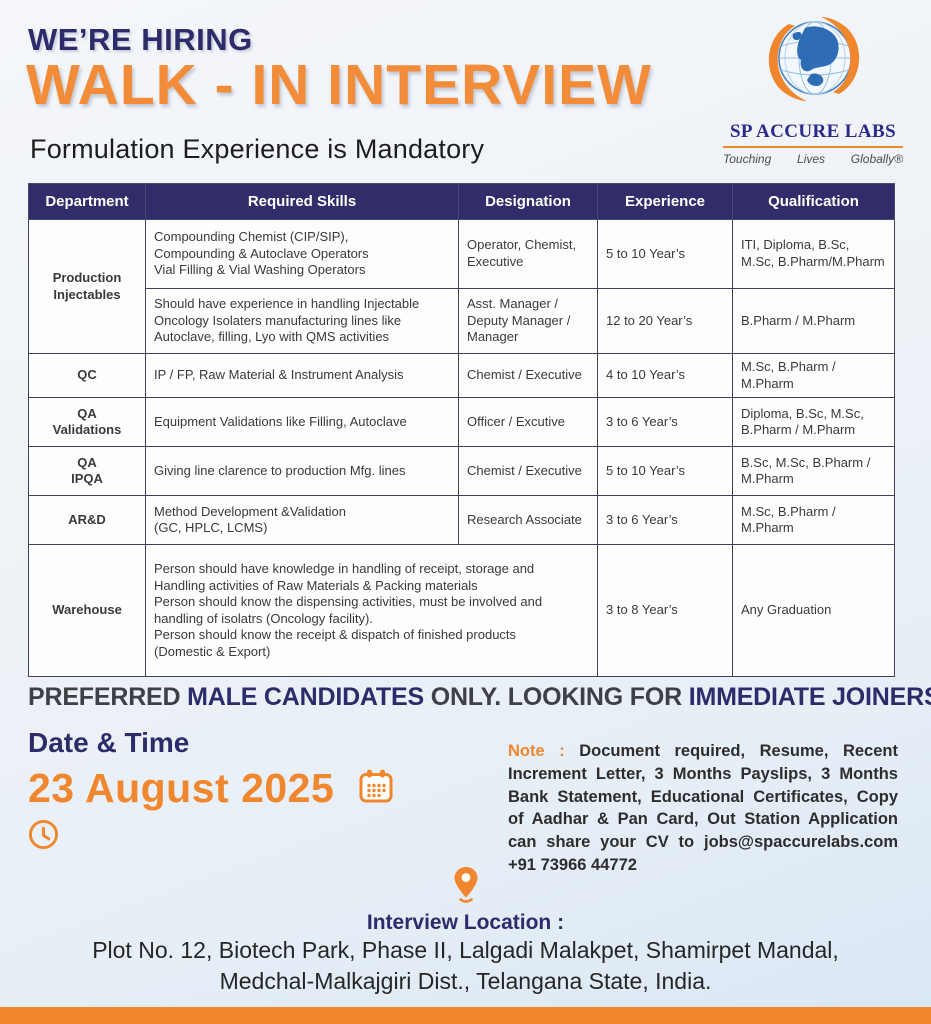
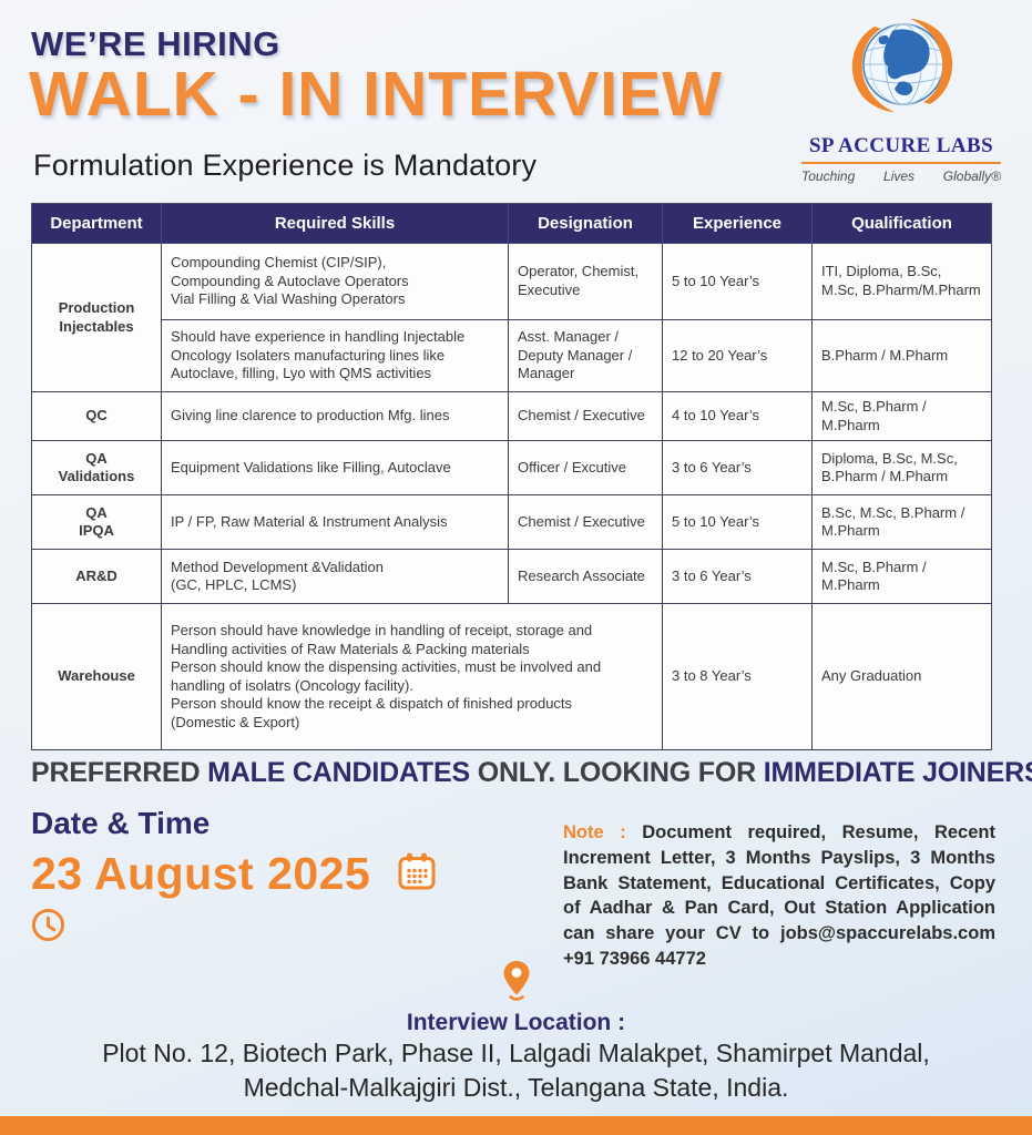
  WE’RE HIRING
  WALK - IN INTERVIEW
  Formulation Experience is Mandatory
  SP ACCURE LABS
  Touching
  Lives
  Globally®
  Department	Required Skills	Designation	Experience	Qualification
  Production Injectables	Compounding Chemist (CIP/SIP), Compounding & Autoclave Operators Vial Filling & Vial Washing Operators	Operator, Chemist, Executive	5 to 10 Year’s	ITI, Diploma, B.Sc, M.Sc, B.Pharm/M.Pharm
  Should have experience in handling Injectable Oncology Isolaters manufacturing lines like Autoclave, filling, Lyo with QMS activities	Asst. Manager / Deputy Manager / Manager	12 to 20 Year’s	B.Pharm / M.Pharm
- QC	IP / FP, Raw Material & Instrument Analysis	Chemist / Executive	4 to 10 Year’s	M.Sc, B.Pharm / M.Pharm
+ QC	Giving line clarence to production Mfg. lines	Chemist / Executive	4 to 10 Year’s	M.Sc, B.Pharm / M.Pharm
  QA Validations	Equipment Validations like Filling, Autoclave	Officer / Excutive	3 to 6 Year’s	Diploma, B.Sc, M.Sc, B.Pharm / M.Pharm
- QA IPQA	Giving line clarence to production Mfg. lines	Chemist / Executive	5 to 10 Year’s	B.Sc, M.Sc, B.Pharm / M.Pharm
+ QA IPQA	IP / FP, Raw Material & Instrument Analysis	Chemist / Executive	5 to 10 Year’s	B.Sc, M.Sc, B.Pharm / M.Pharm
  AR&D	Method Development &Validation (GC, HPLC, LCMS)	Research Associate	3 to 6 Year’s	M.Sc, B.Pharm / M.Pharm
  Warehouse	Person should have knowledge in handling of receipt, storage and Handling activities of Raw Materials & Packing materials Person should know the dispensing activities, must be involved and handling of isolatrs (Oncology facility). Person should know the receipt & dispatch of finished products (Domestic & Export)	3 to 8 Year’s	Any Graduation
  PREFERRED MALE CANDIDATES ONLY. LOOKING FOR IMMEDIATE JOINER
  Date & Time
  23 August 2025
  Note : Document required, Resume, Recent Increment Letter, 3 Months Payslips, 3 Months Bank Statement, Educational Certificates, Copy of Aadhar & Pan Card, Out Station Application can share your CV to jobs@spaccurelabs.com +91 73966 44772
  Interview Location :
  Plot No. 12, Biotech Park, Phase II, Lalgadi Malakpet, Shamirpet Mandal,
  Medchal-Malkajgiri Dist., Telangana State, India.
